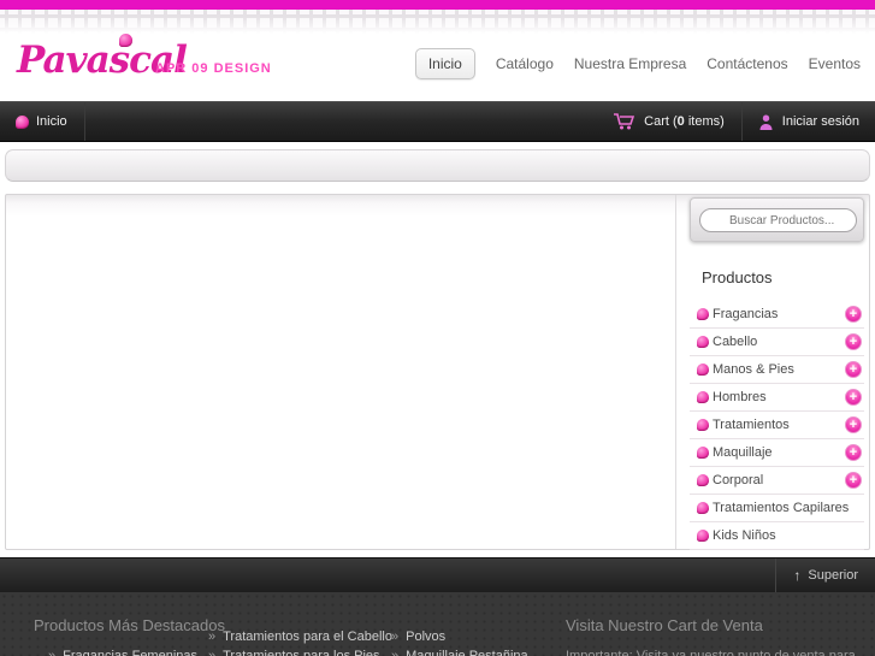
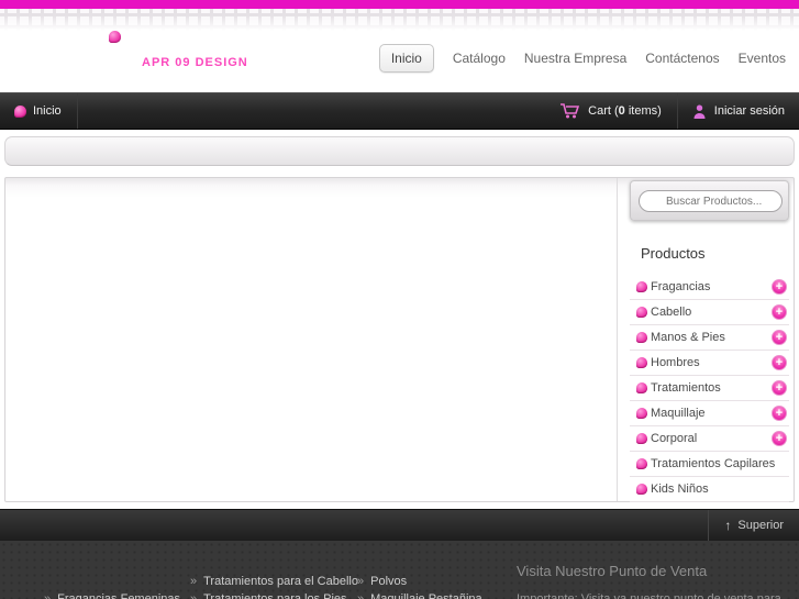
- Pavascal
  APR 09 DESIGN
  Inicio
  Catálogo
  Nuestra Empresa
  Contáctenos
  Eventos
  Inicio
  Cart (0 items)
  Iniciar sesión
  Buscar Productos...
  Productos
  Fragancias
  +
  Cabello
  +
  Manos & Pies
  +
  Hombres
  +
  Tratamientos
  +
  Maquillaje
  +
  Corporal
  +
  Tratamientos Capilares
  Kids Niños
  ↑
  Superior
- Productos Más Destacados
  » Tratamientos para el Cabello
  » Polvos
- Visita Nuestro Cart de Venta
+ Visita Nuestro Punto de Venta
